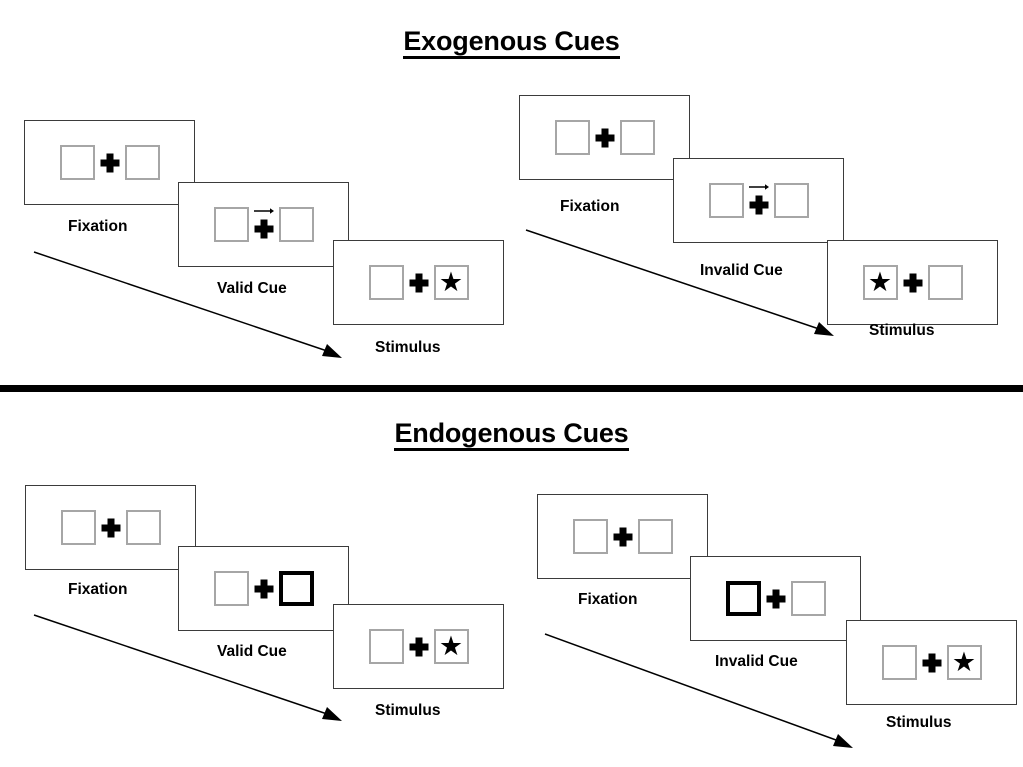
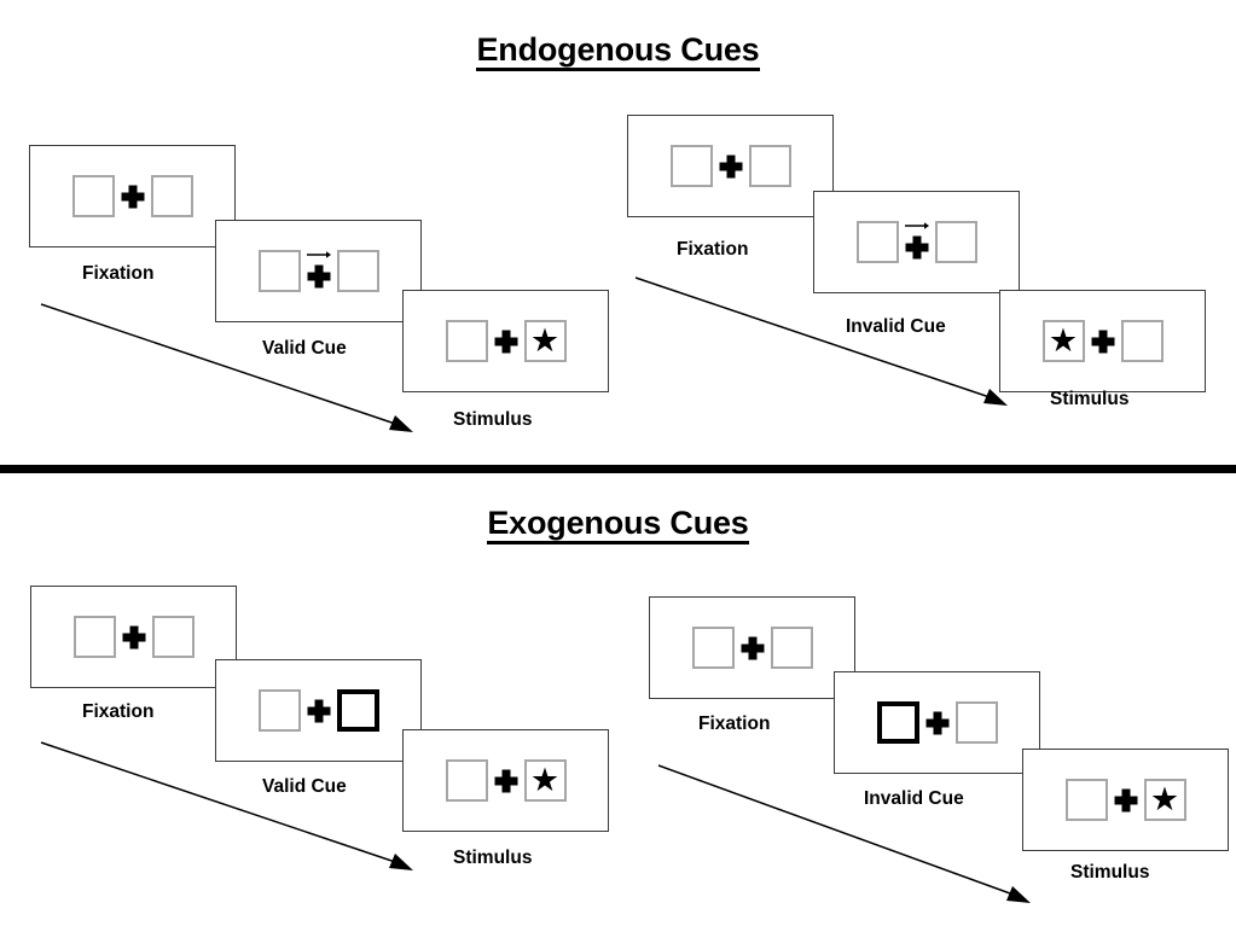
- Exogenous Cues
+ Endogenous Cues
  Fixation
  Valid Cue
  ★
  Stimulus
  Fixation
  Invalid Cue
  ★
  Stimulus
- Endogenous Cues
+ Exogenous Cues
  Fixation
  Valid Cue
  ★
  Stimulus
  Fixation
  Invalid Cue
  ★
  Stimulus
